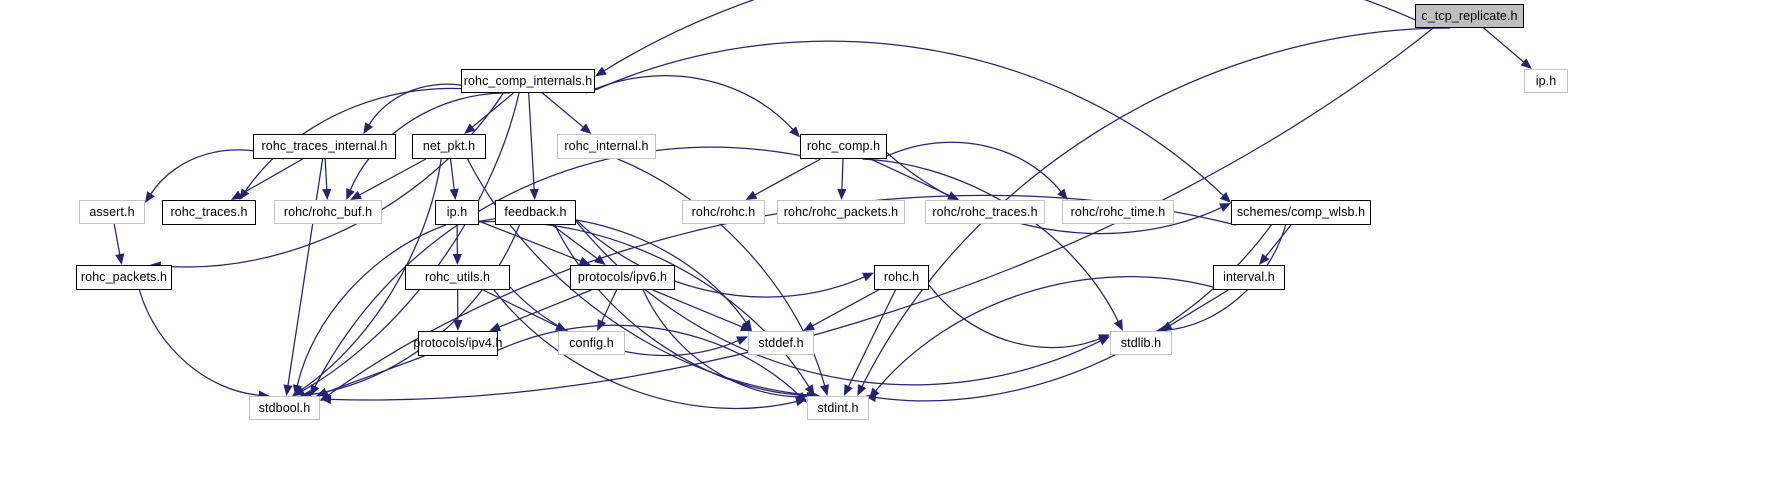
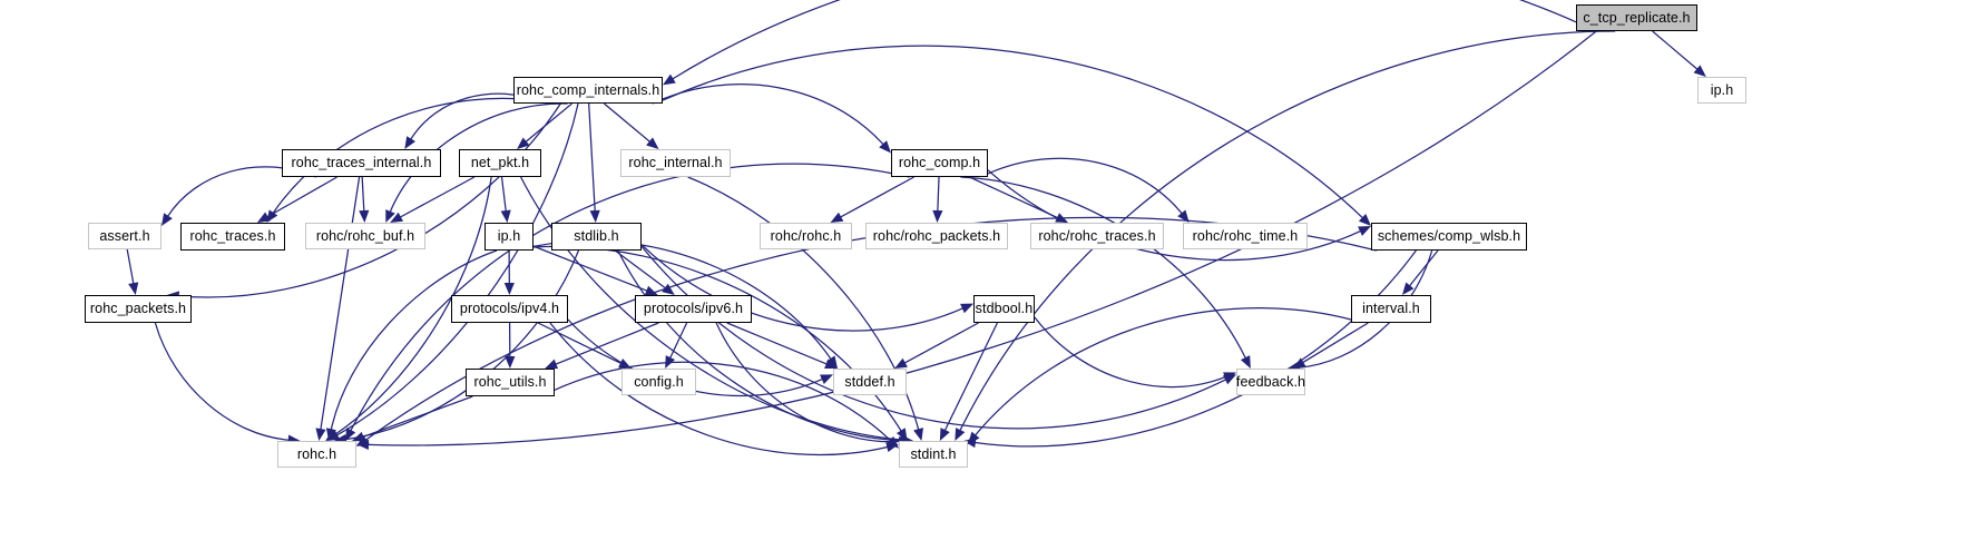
  c_tcp_replicate.h
  ip.h
  rohc_comp_internals.h
  rohc_traces_internal.h
  net_pkt.h
  rohc_internal.h
  rohc_comp.h
  assert.h
  rohc_traces.h
  rohc/rohc_buf.h
  ip.h
- feedback.h
+ stdlib.h
  rohc/rohc.h
  rohc/rohc_packets.h
  rohc/rohc_traces.h
  rohc/rohc_time.h
  schemes/comp_wlsb.h
  rohc_packets.h
- rohc_utils.h
+ protocols/ipv4.h
  protocols/ipv6.h
- rohc.h
+ stdbool.h
  interval.h
- protocols/ipv4.h
+ rohc_utils.h
  config.h
  stddef.h
- stdlib.h
+ feedback.h
- stdbool.h
+ rohc.h
  stdint.h
